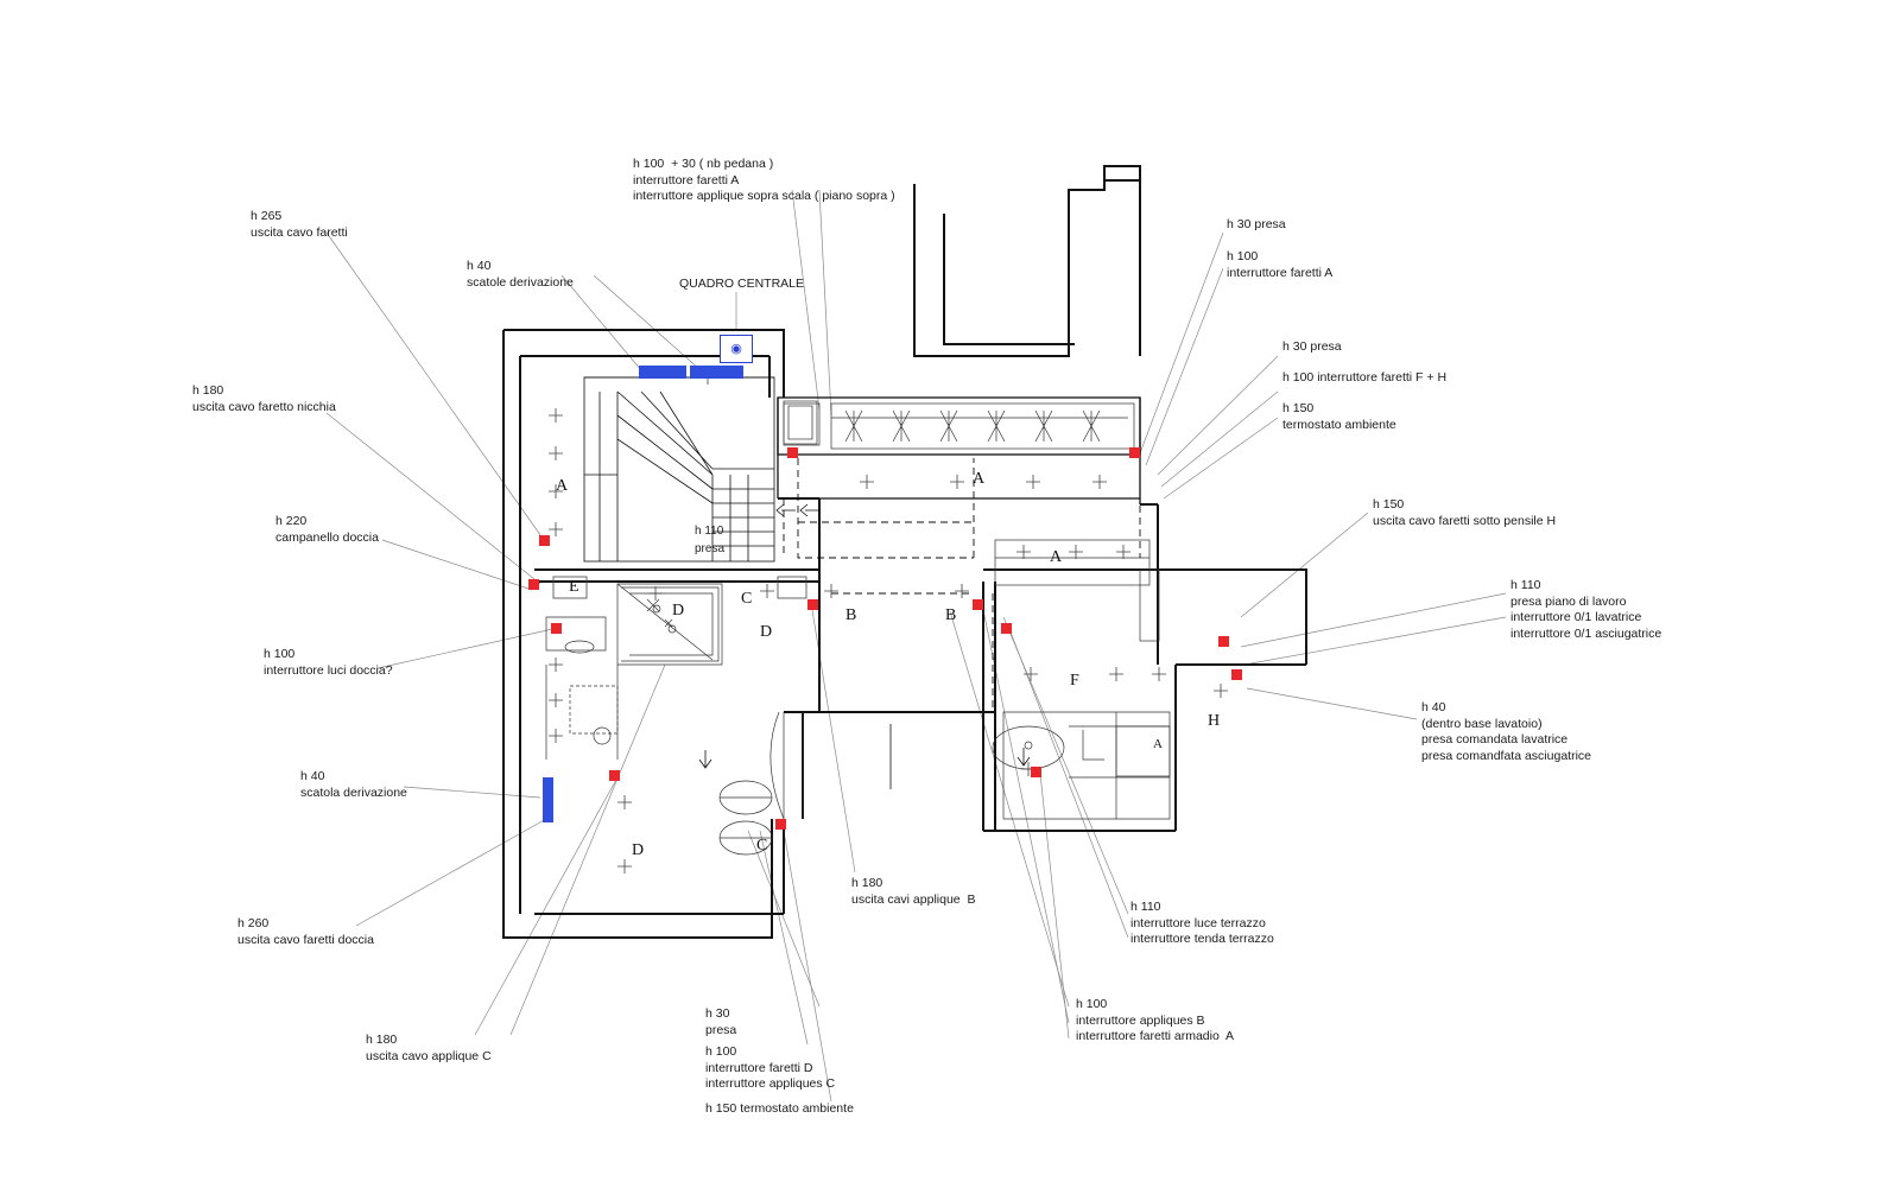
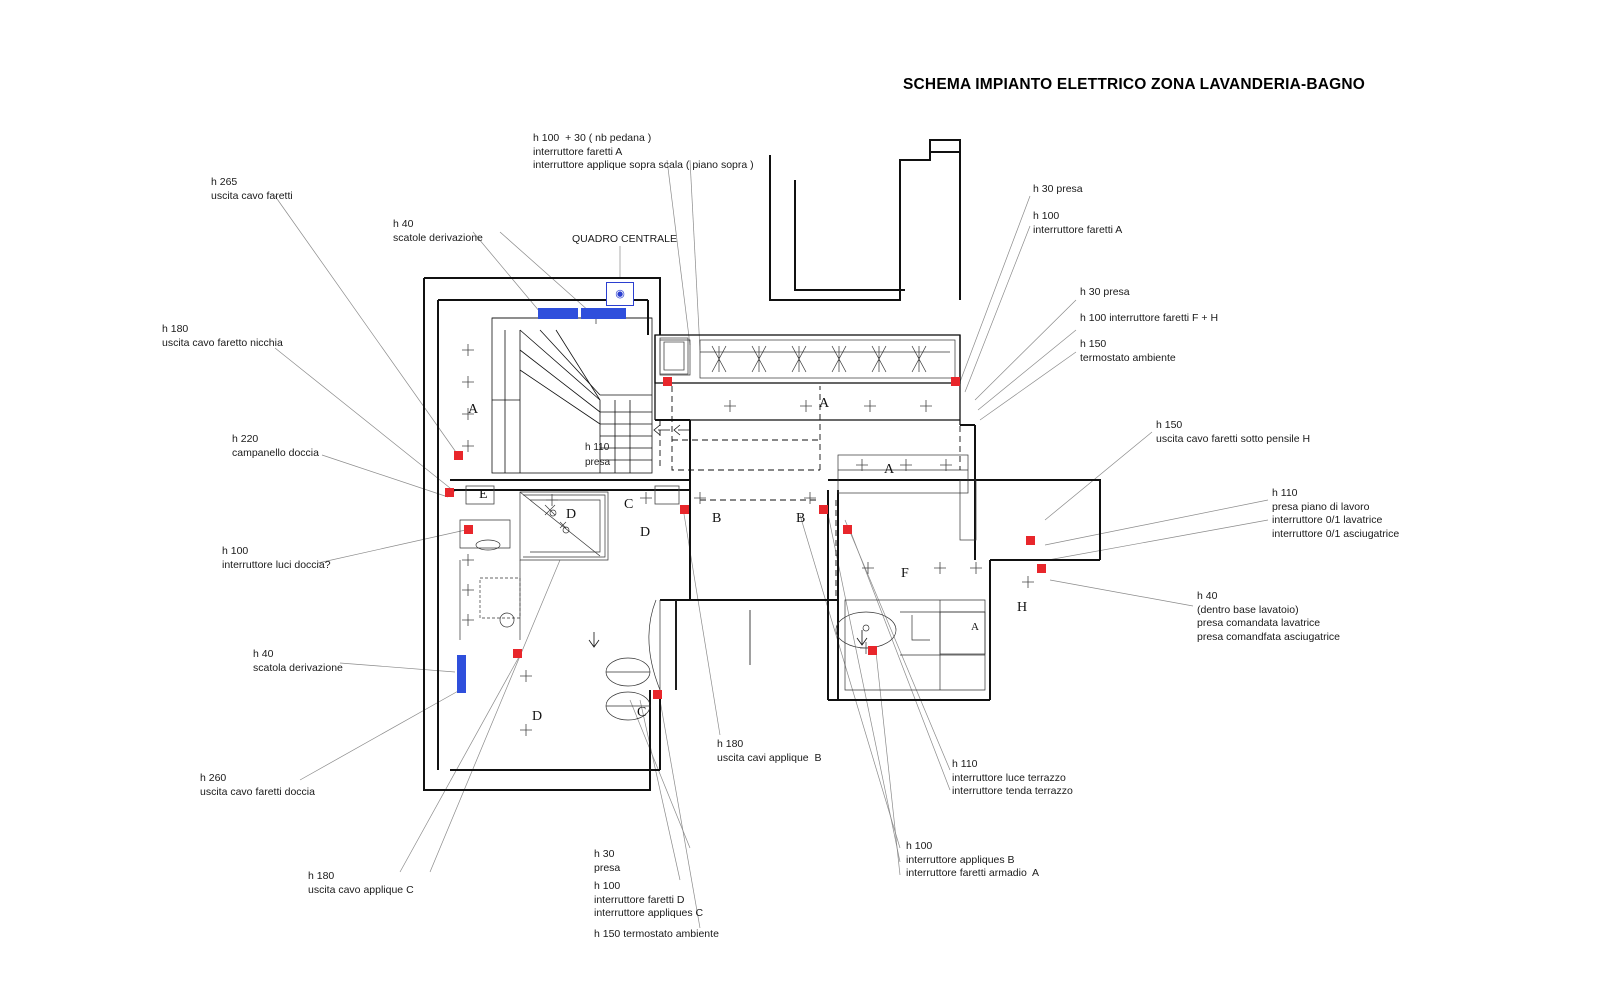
+ SCHEMA IMPIANTO ELETTRICO ZONA LAVANDERIA-BAGNO
  ◉
  A
  A
  A
  E
  D
  C
  D
  B
  B
  F
  H
  D
  C
  A
  h 110
  presa
  h 100 + 30 ( nb pedana )
  interruttore faretti A
  interruttore applique sopra scala ( piano sopra )
  h 265
  uscita cavo faretti
  h 40
  scatole derivazione
  QUADRO CENTRALE
  h 30 presa
  h 100
  interruttore faretti A
  h 30 presa
  h 100 interruttore faretti F + H
  h 150
  termostato ambiente
  h 180
  uscita cavo faretto nicchia
  h 150
  uscita cavo faretti sotto pensile H
  h 220
  campanello doccia
  h 110
  presa piano di lavoro
  interruttore 0/1 lavatrice
  interruttore 0/1 asciugatrice
  h 100
  interruttore luci doccia?
  h 40
  (dentro base lavatoio)
  presa comandata lavatrice
  presa comandfata asciugatrice
  h 40
  scatola derivazione
  h 180
  uscita cavi applique B
  h 110
  interruttore luce terrazzo
  interruttore tenda terrazzo
  h 260
  uscita cavo faretti doccia
  h 100
  interruttore appliques B
  interruttore faretti armadio A
  h 180
  uscita cavo applique C
  h 30
  presa
  h 100
  interruttore faretti D
  interruttore appliques C
  h 150 termostato ambiente
